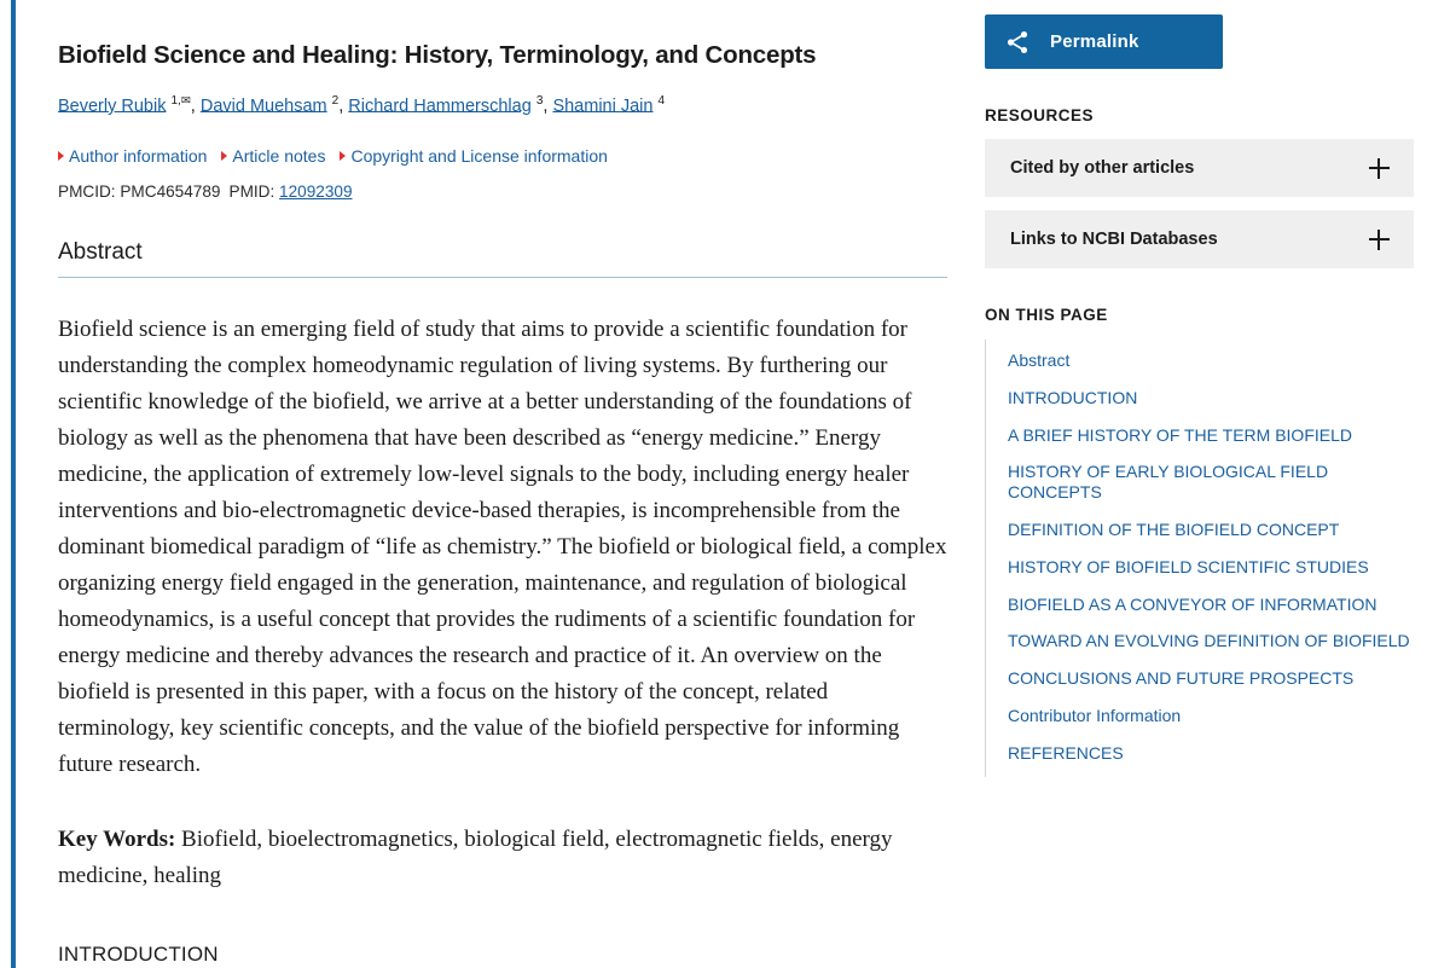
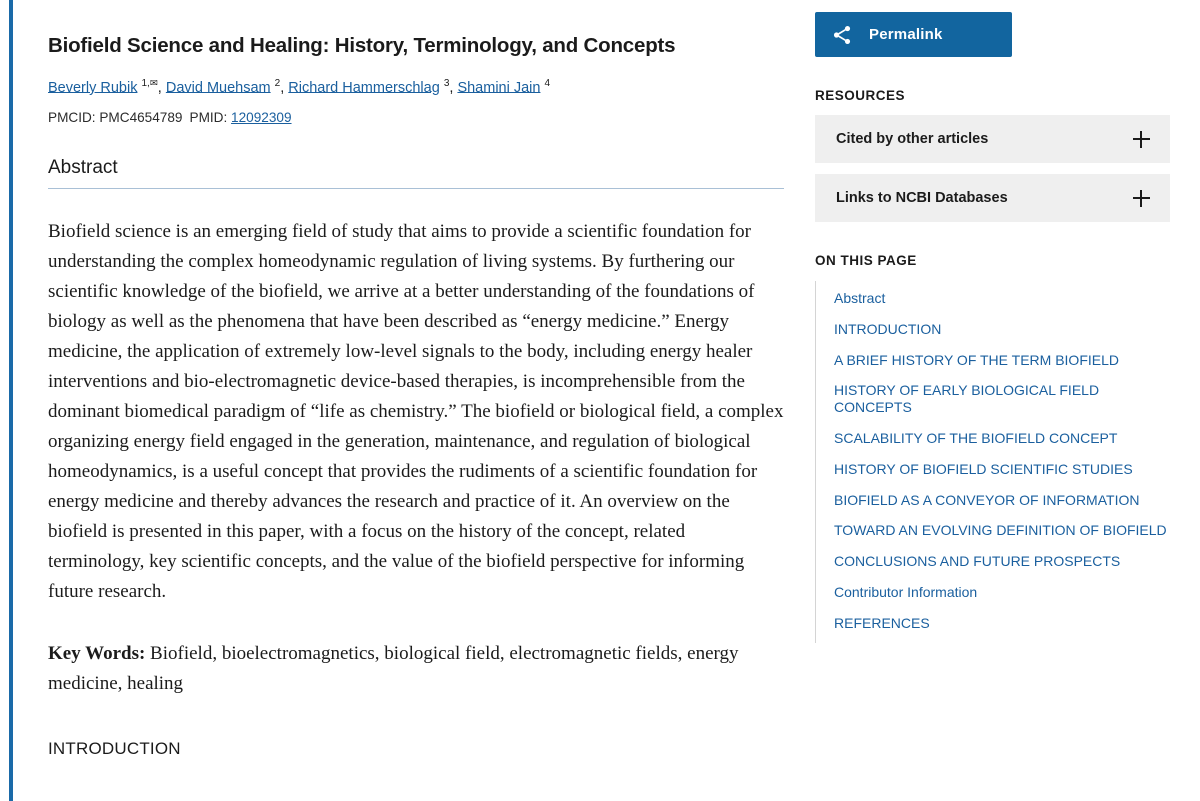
  Biofield Science and Healing: History, Terminology, and Concepts
  Beverly Rubik 1,✉, David Muehsam 2, Richard Hammerschlag 3, Shamini Jain 4
- Author information Article notes Copyright and License information
  PMCID: PMC4654789 PMID: 12092309
  Abstract
  Biofield science is an emerging field of study that aims to provide a scientific foundation for understanding the complex homeodynamic regulation of living systems. By furthering our scientific knowledge of the biofield, we arrive at a better understanding of the foundations of biology as well as the phenomena that have been described as “energy medicine.” Energy medicine, the application of extremely low-level signals to the body, including energy healer interventions and bio-electromagnetic device-based therapies, is incomprehensible from the dominant biomedical paradigm of “life as chemistry.” The biofield or biological field, a complex organizing energy field engaged in the generation, maintenance, and regulation of biological homeodynamics, is a useful concept that provides the rudiments of a scientific foundation for energy medicine and thereby advances the research and practice of it. An overview on the biofield is presented in this paper, with a focus on the history of the concept, related terminology, key scientific concepts, and the value of the biofield perspective for informing future research.
  Key Words: Biofield, bioelectromagnetics, biological field, electromagnetic fields, energy medicine, healing
  INTRODUCTION
  Permalink
  RESOURCES
  Cited by other articles
  Links to NCBI Databases
  ON THIS PAGE
  Abstract
  INTRODUCTION
  A BRIEF HISTORY OF THE TERM BIOFIELD
  HISTORY OF EARLY BIOLOGICAL FIELD CONCEPTS
- DEFINITION OF THE BIOFIELD CONCEPT
+ SCALABILITY OF THE BIOFIELD CONCEPT
  HISTORY OF BIOFIELD SCIENTIFIC STUDIES
  BIOFIELD AS A CONVEYOR OF INFORMATION
  TOWARD AN EVOLVING DEFINITION OF BIOFIELD
  CONCLUSIONS AND FUTURE PROSPECTS
  Contributor Information
  REFERENCES
